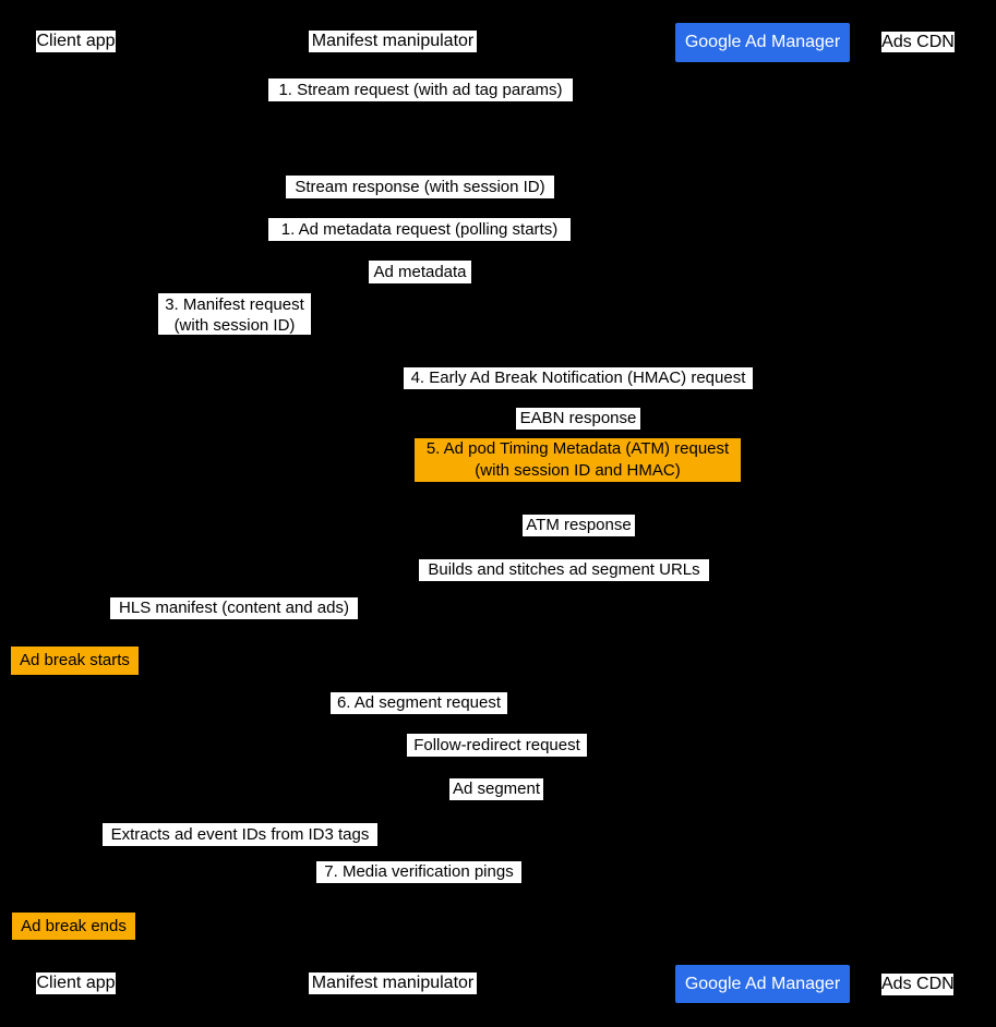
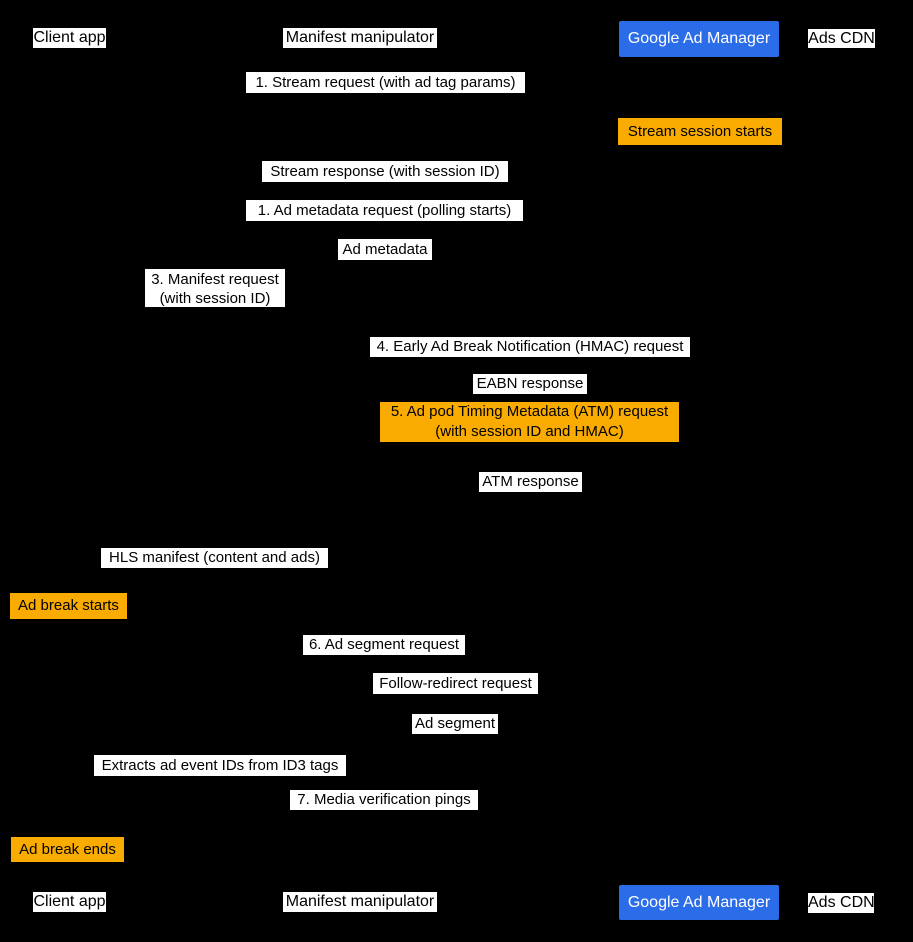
  Client app
  Manifest manipulator
  Google Ad Manager
  Ads CDN
  1. Stream request (with ad tag params)
+ Stream session starts
  Stream response (with session ID)
  1. Ad metadata request (polling starts)
  Ad metadata
  3. Manifest request
  (with session ID)
  4. Early Ad Break Notification (HMAC) request
  EABN response
  5. Ad pod Timing Metadata (ATM) request
  (with session ID and HMAC)
  ATM response
- Builds and stitches ad segment URLs
  HLS manifest (content and ads)
  Ad break starts
  6. Ad segment request
  Follow-redirect request
  Ad segment
  Extracts ad event IDs from ID3 tags
  7. Media verification pings
  Ad break ends
  Client app
  Manifest manipulator
  Google Ad Manager
  Ads CDN
